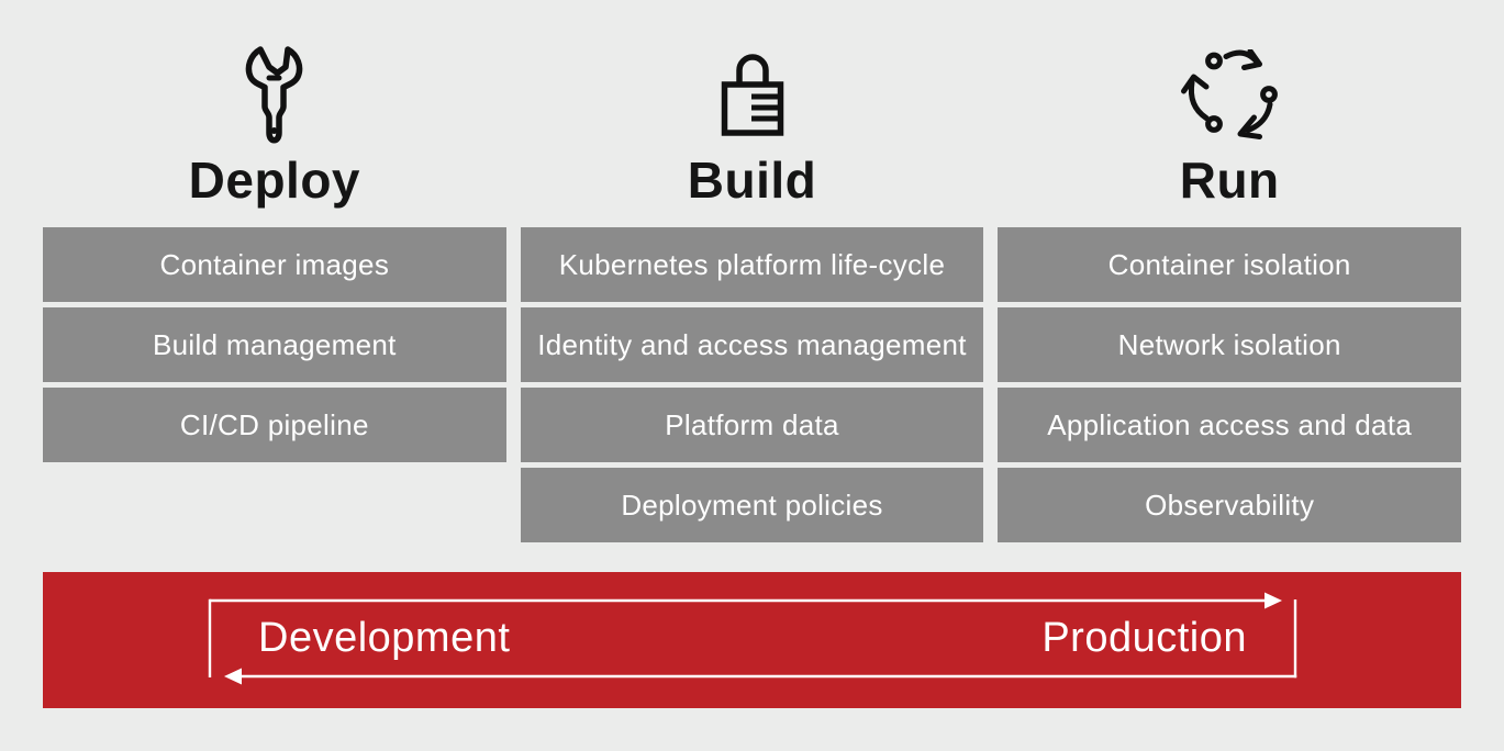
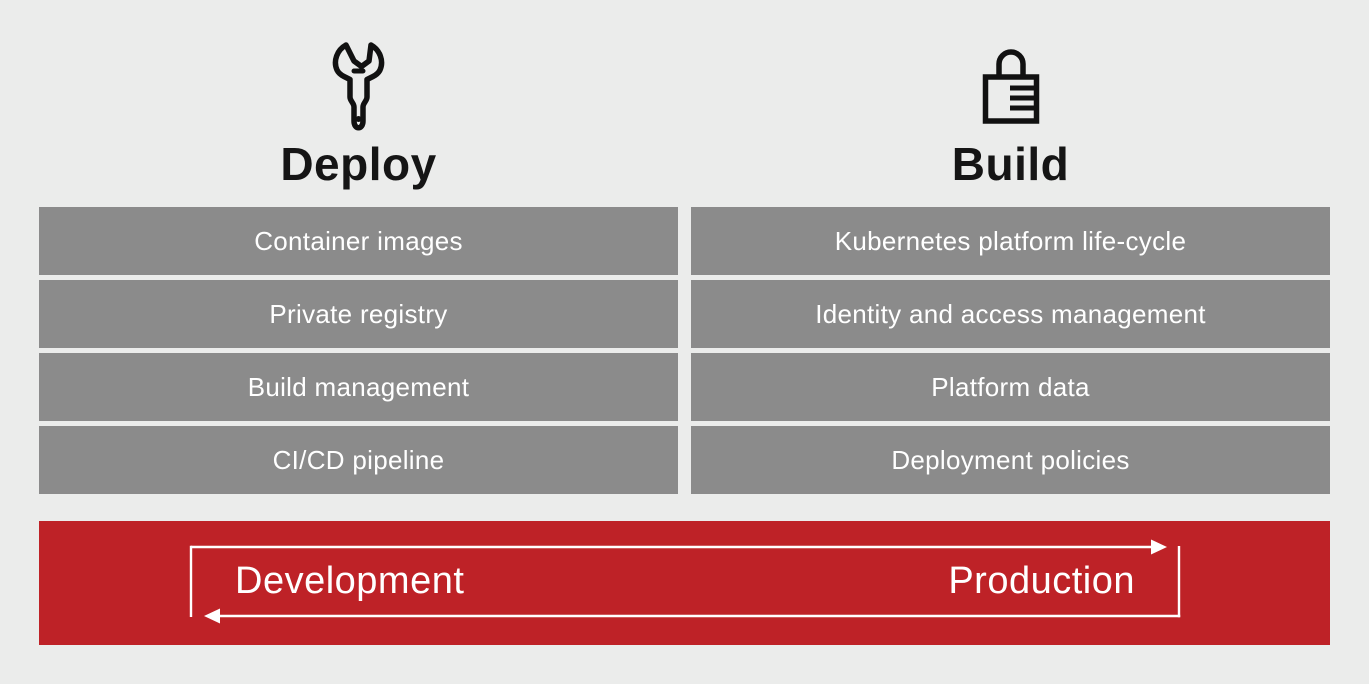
  Deploy
  Container images
+ Private registry
  Build management
  CI/CD pipeline
  Build
  Kubernetes platform life-cycle
  Identity and access management
  Platform data
  Deployment policies
- Run
- Container isolation
- Network isolation
- Application access and data
- Observability
  Development
  Production
